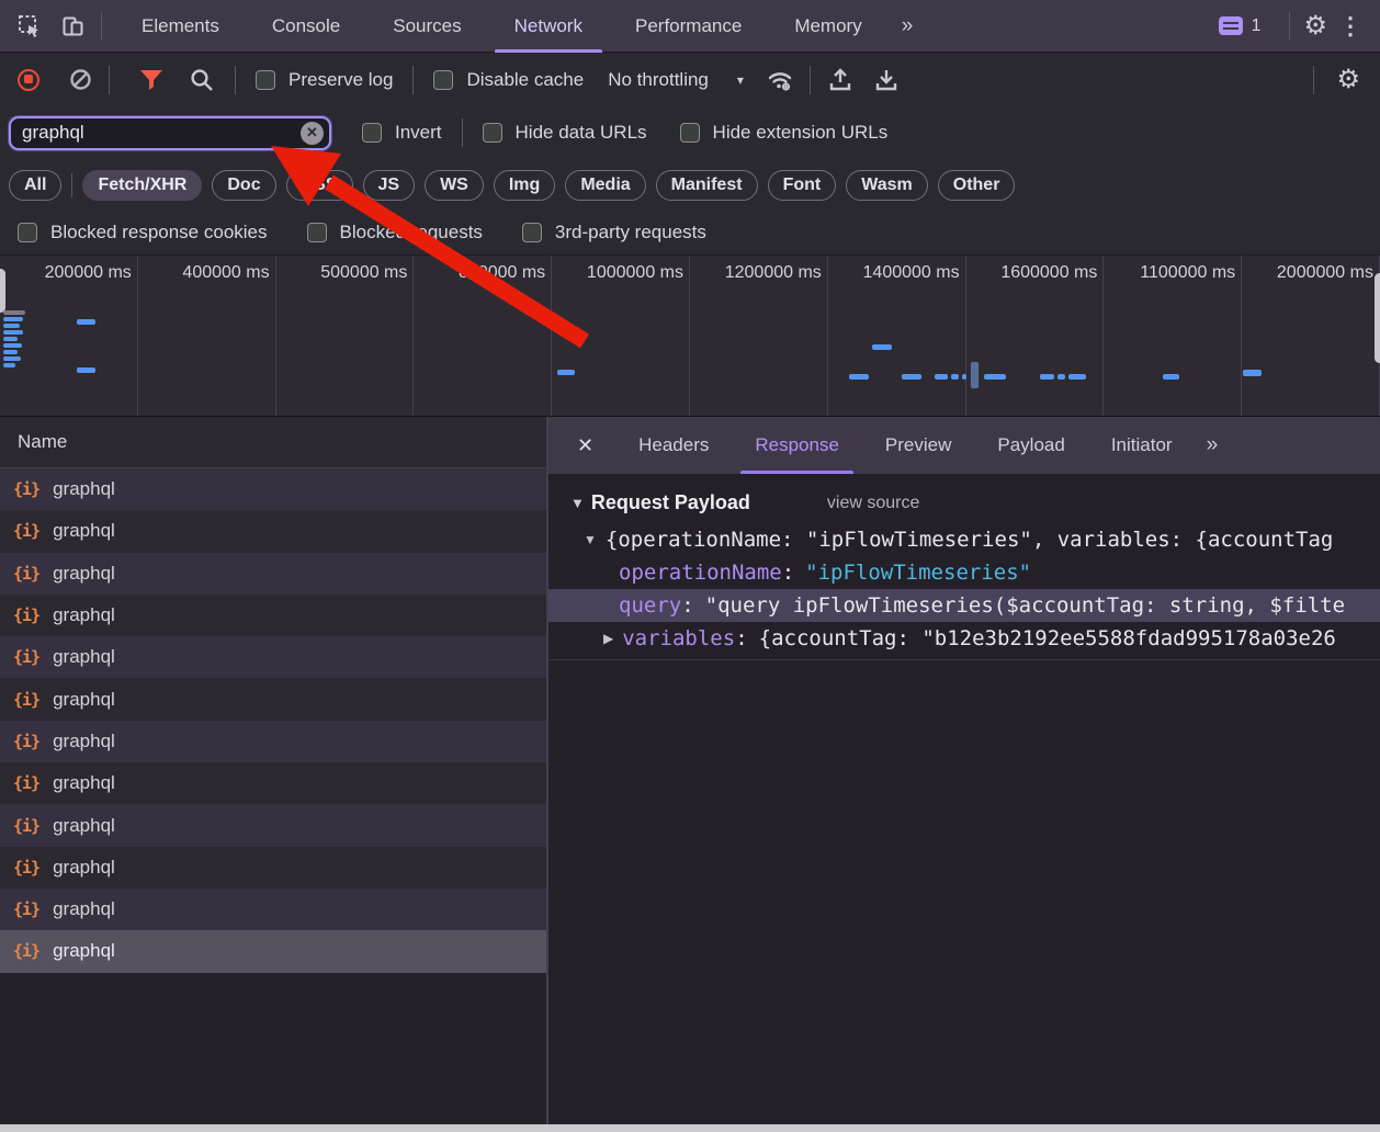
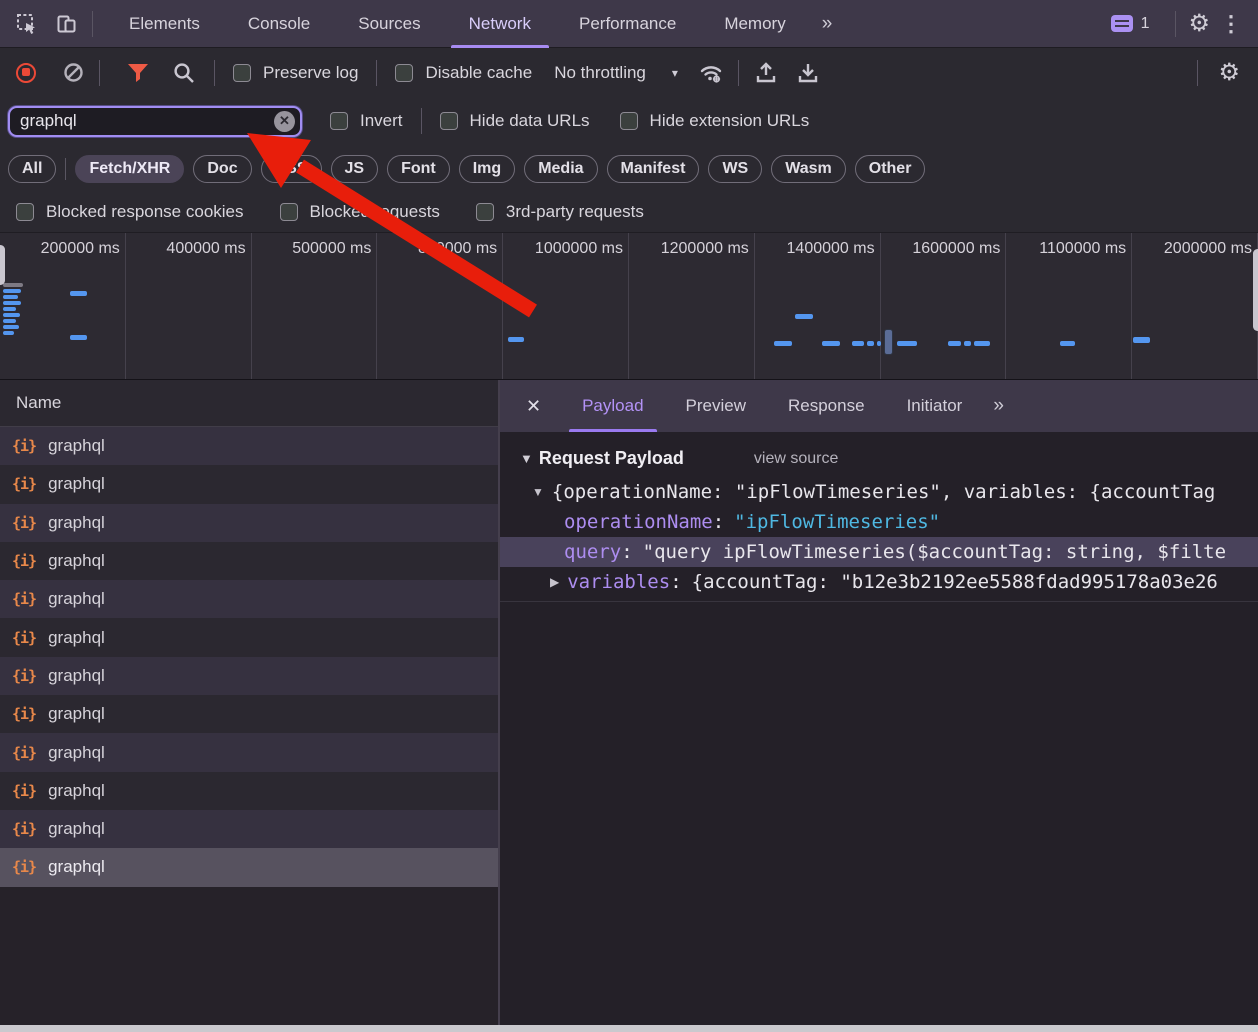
  Elements
  Console
  Sources
  Network
  Performance
  Memory
  »
  1
  ⚙
  ⋮
  Preserve log
  Disable cache
  No throttling
  ▾
  ⚙
  graphql
  ✕
  Invert
  Hide data URLs
  Hide extension URLs
  All
  Fetch/XHR
  Doc
  JS
- WS
+ Font
  Img
  Media
  Manifest
- Font
+ WS
  Wasm
  Other
  Blocked response cookies
  Blockequests
  3rd-party requests
  200000 ms
  400000 ms
  500000 ms
  1000000 ms
  1200000 ms
  1400000 ms
  1600000 ms
  1100000 ms
  2000000 ms
  Name
  {i}
  graphql
  {i}
  graphql
  {i}
  graphql
  {i}
  graphql
  {i}
  graphql
  {i}
  graphql
  {i}
  graphql
  {i}
  graphql
  {i}
  graphql
  {i}
  graphql
  {i}
  graphql
  {i}
  graphql
  ✕
- Headers
- Response
+ Payload
  Preview
- Payload
+ Response
  Initiator
  »
  ▼
  Request Payload
  view source
  ▼
  {operationName: "ipFlowTimeseries", variables: {accountTag
  operationName
  :
  "ipFlowTimeseries"
  query
  :
  "query ipFlowTimeseries($accountTag: string, $filte
  ▶
  variables
  :
  {accountTag: "b12e3b2192ee5588fdad995178a03e26
